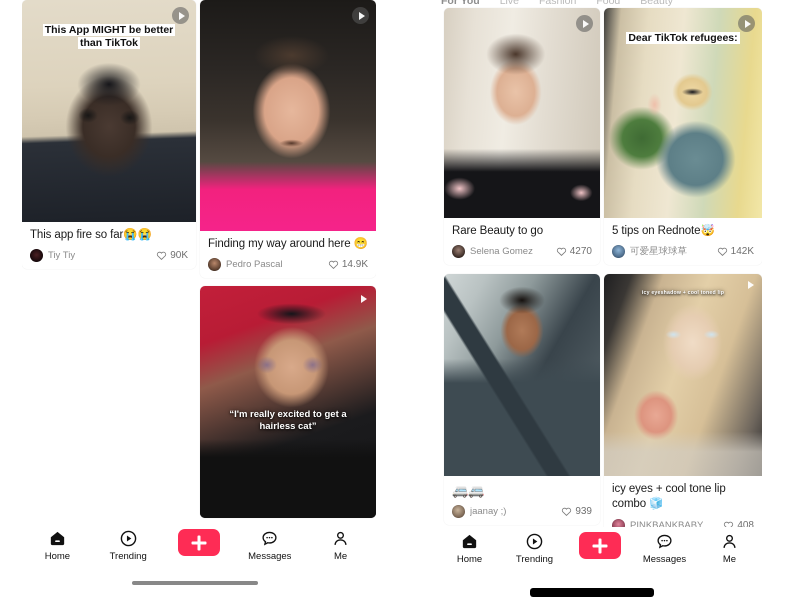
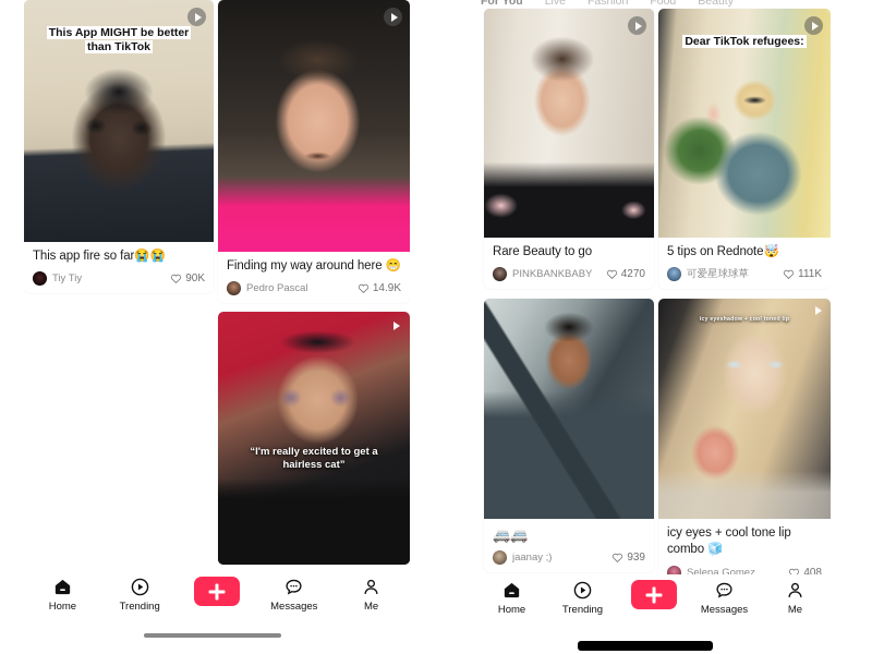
  This App MIGHT be better than TikTok
  This app fire so far😭😭
  Tiy Tiy
  90K
  Finding my way around here 😁
  Pedro Pascal
  14.9K
  “I'm really excited to get a hairless cat”
  Home
  Trending
  Messages
  Me
  For You
  Live
  Fashion
  Food
  Beauty
  Rare Beauty to go
- Selena Gomez
+ PINKBANKBABY
  4270
  🚐🚐
  jaanay ;)
  939
  Dear TikTok refugees:
  5 tips on Rednote🤯
  可爱星球球草
- 142K
+ 111K
  icy eyes + cool tone lip combo 🧊
- PINKBANKBABY
+ Selena Gomez
  408
  Home
  Trending
  Messages
  Me
